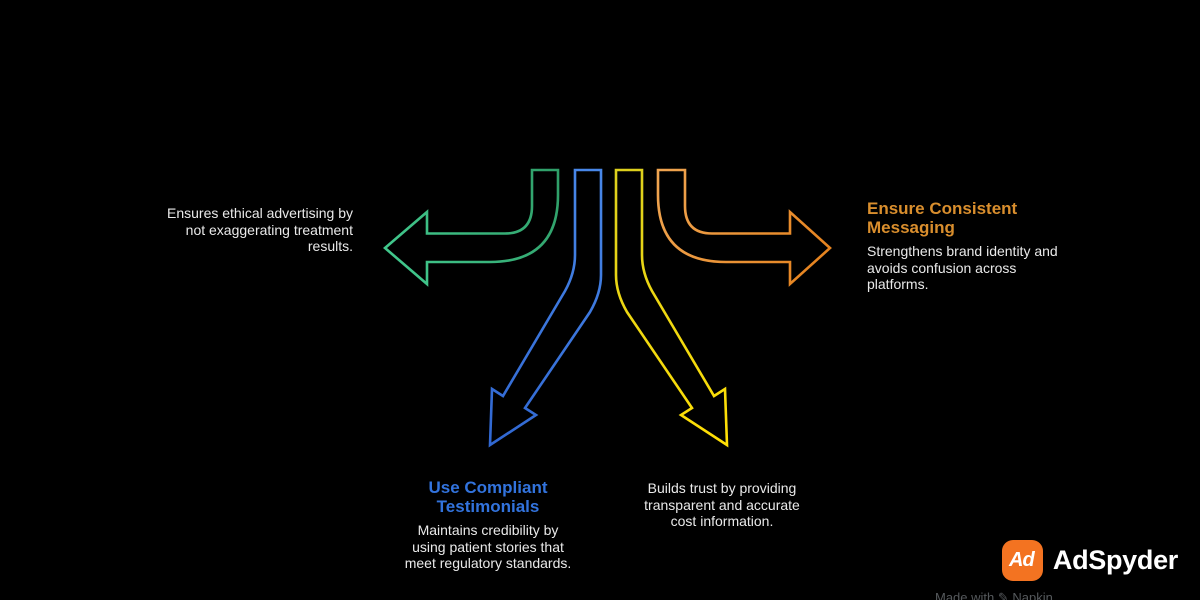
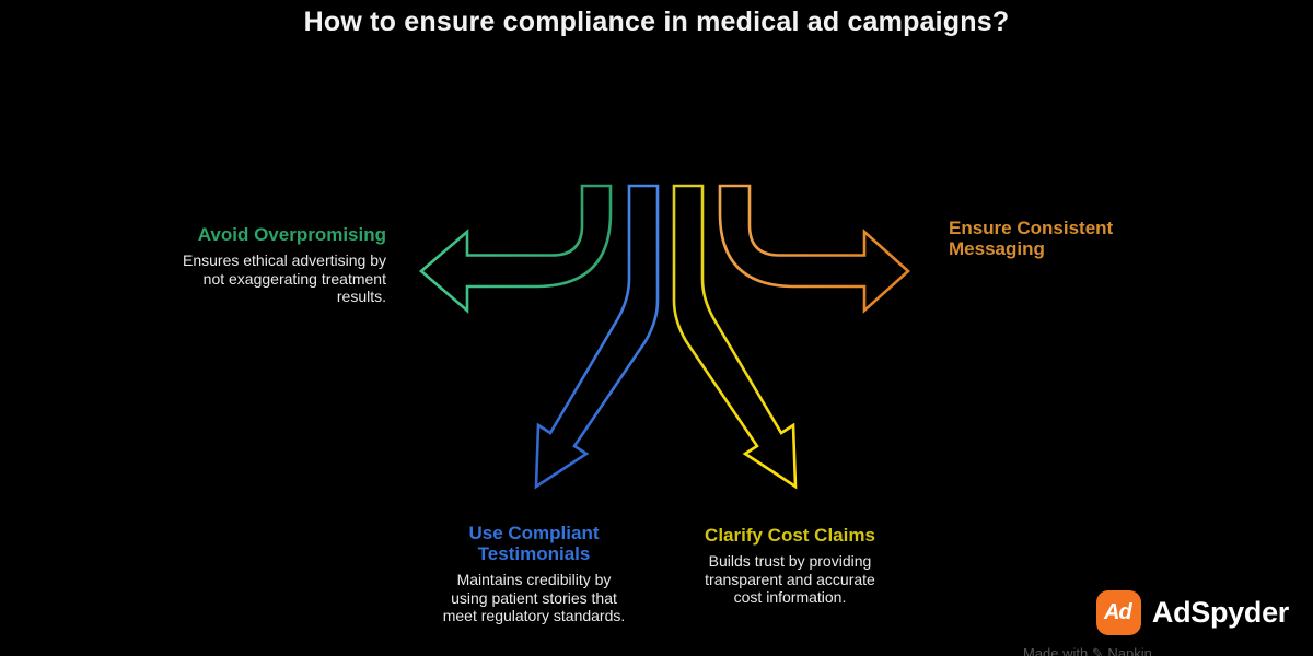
+ How to ensure compliance in medical ad campaigns?
+ Avoid Overpromising
  Ensures ethical advertising by
  not exaggerating treatment
  results.
  Ensure Consistent
  Messaging
- Strengthens brand identity and
- avoids confusion across
- platforms.
  Use Compliant
  Testimonials
  Maintains credibility by
  using patient stories that
  meet regulatory standards.
+ Clarify Cost Claims
  Builds trust by providing
  transparent and accurate
  cost information.
  Ad
  AdSpyder
  Made with ✎ Napkin
